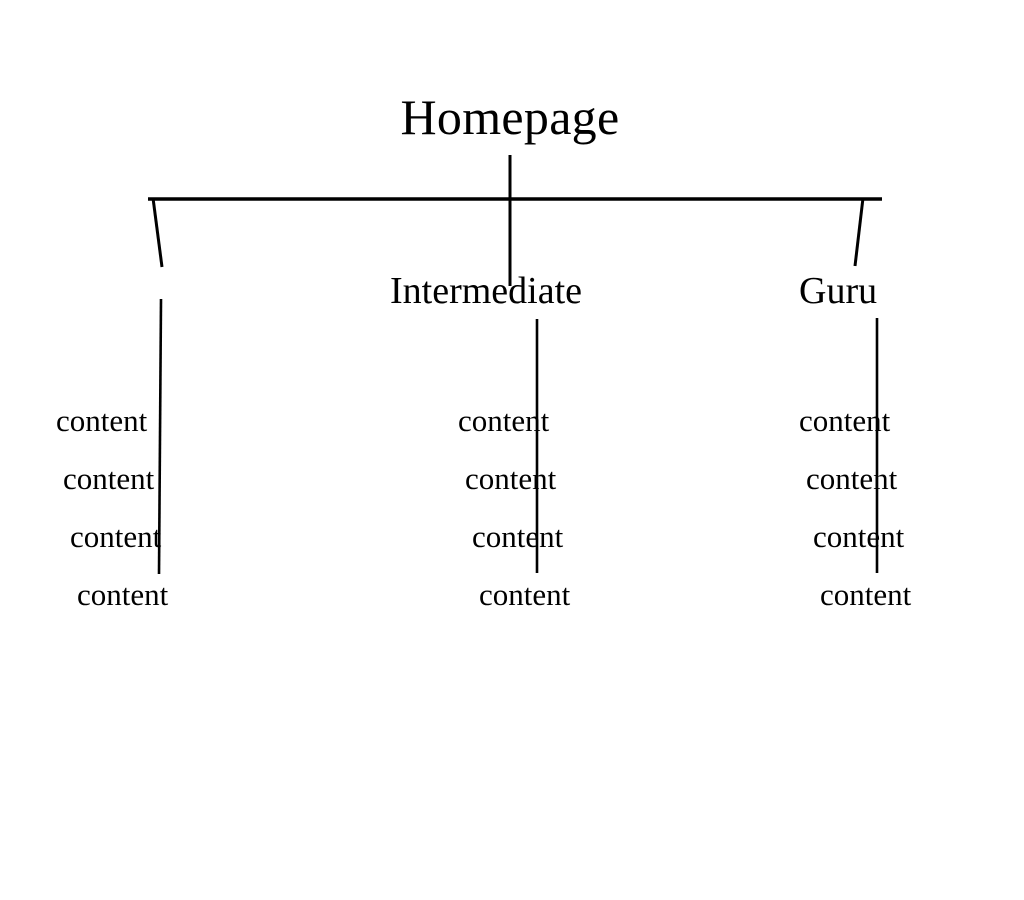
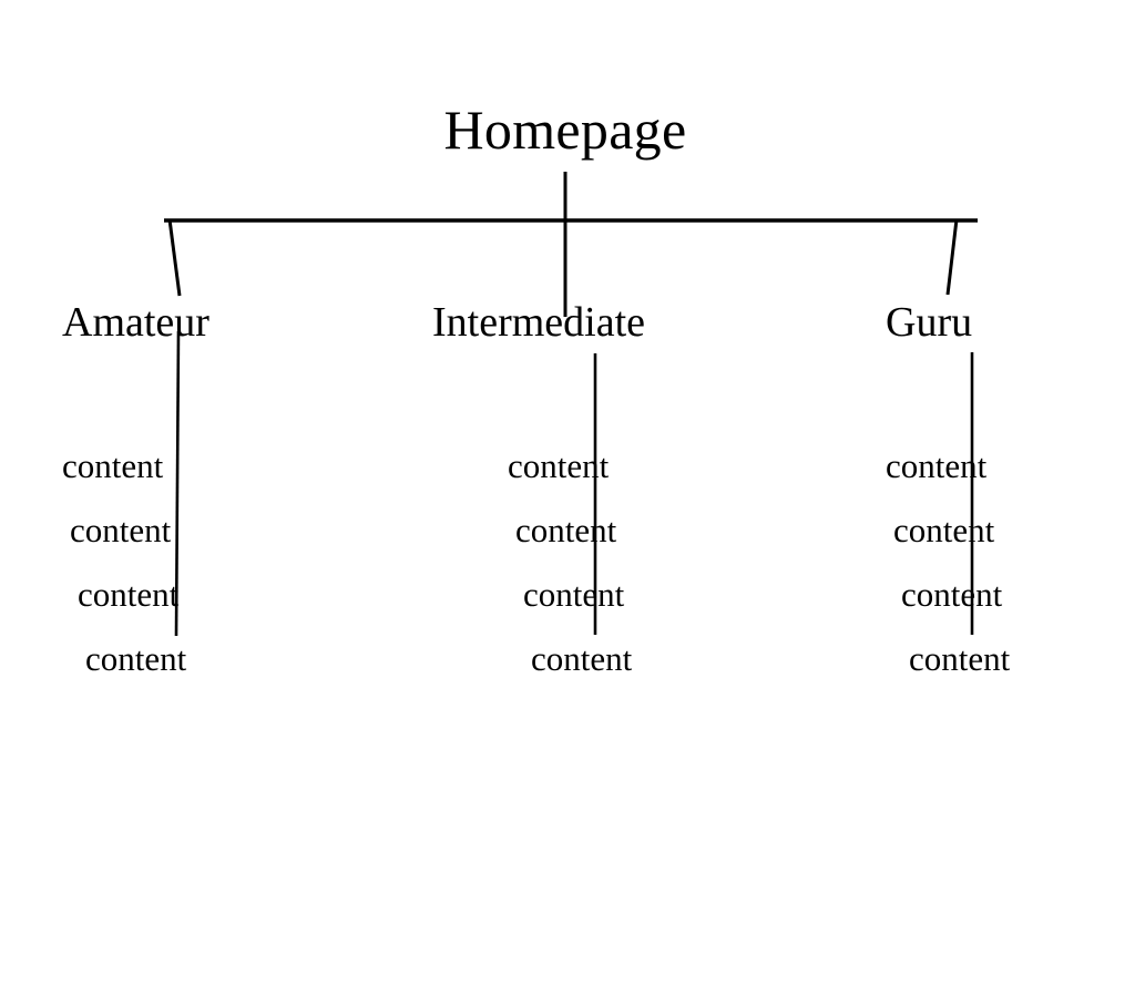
  Homepage
+ Amateur
  Intermediate
  Guru
  content
  content
  content
  content
  content
  content
  content
  content
  content
  content
  content
  content
